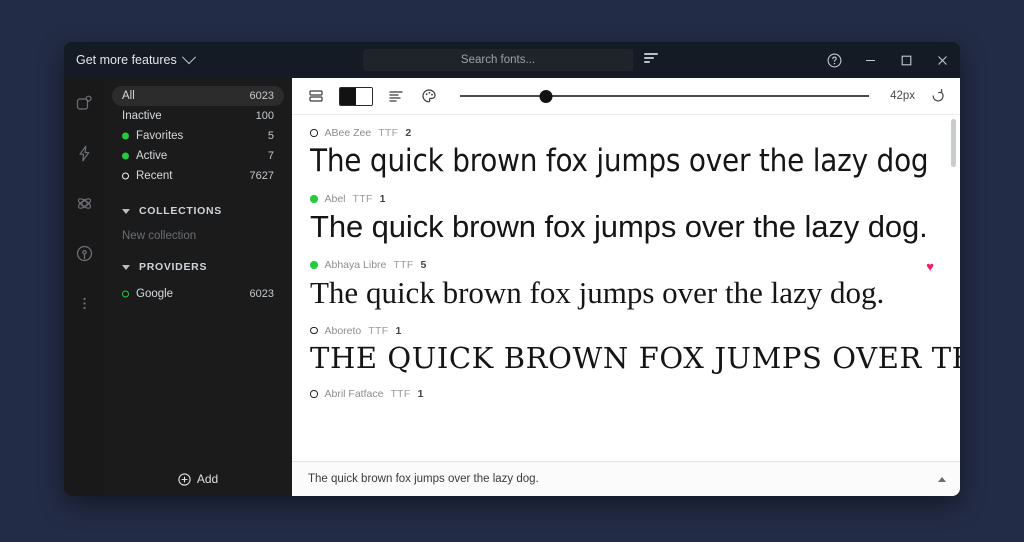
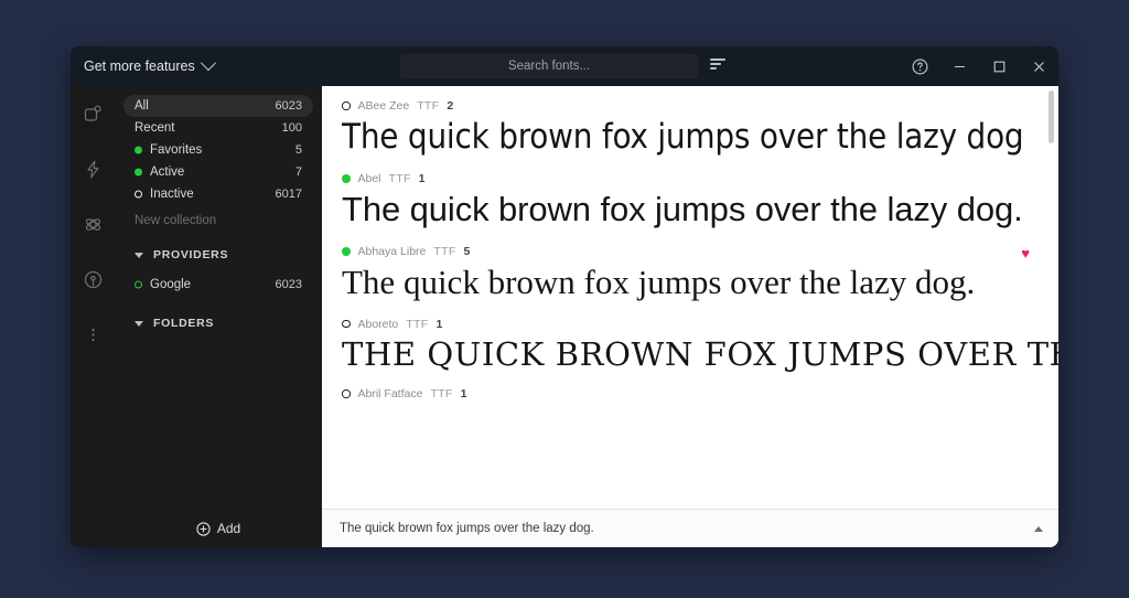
  Get more features
  Search fonts...
  All
  6023
- Inactive
+ Recent
  100
  Favorites
  5
  Active
  7
- Recent
+ Inactive
- 7627
+ 6017
- COLLECTIONS
  New collection
  PROVIDERS
  Google
  6023
+ FOLDERS
  Add
- 42px
  ABee Zee
  TTF
  2
  The quick brown fox jumps over the lazy dog
  Abel
  TTF
  1
  The quick brown fox jumps over the lazy dog.
  Abhaya Libre
  TTF
  5
  ♥
  The quick brown fox jumps over the lazy dog.
  Aboreto
  TTF
  1
  THE QUICK BROWN FOX JUMPS OVER T
  Abril Fatface
  TTF
  1
  The quick brown fox jumps over the lazy dog.
